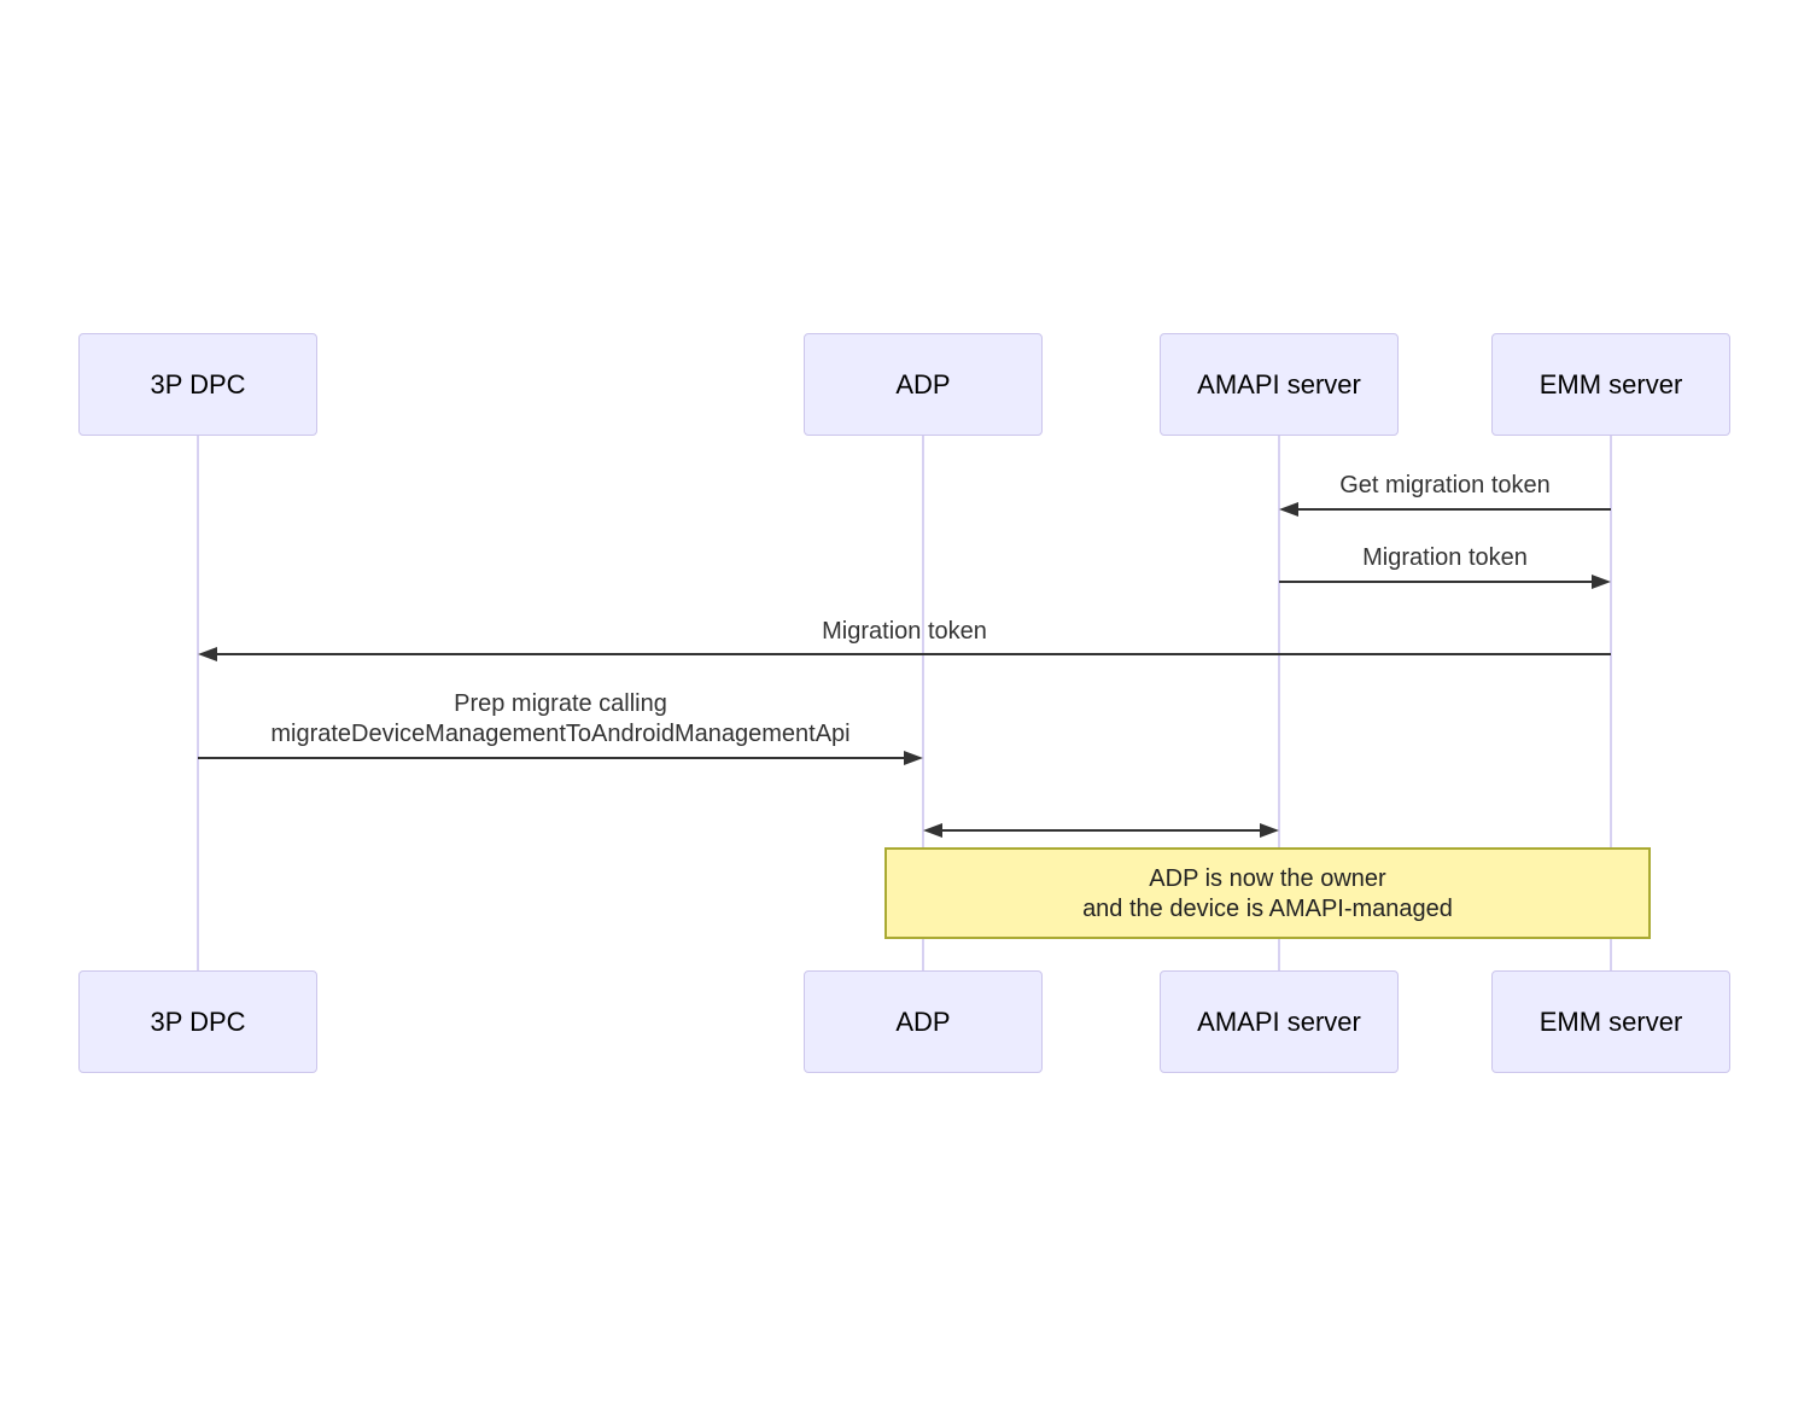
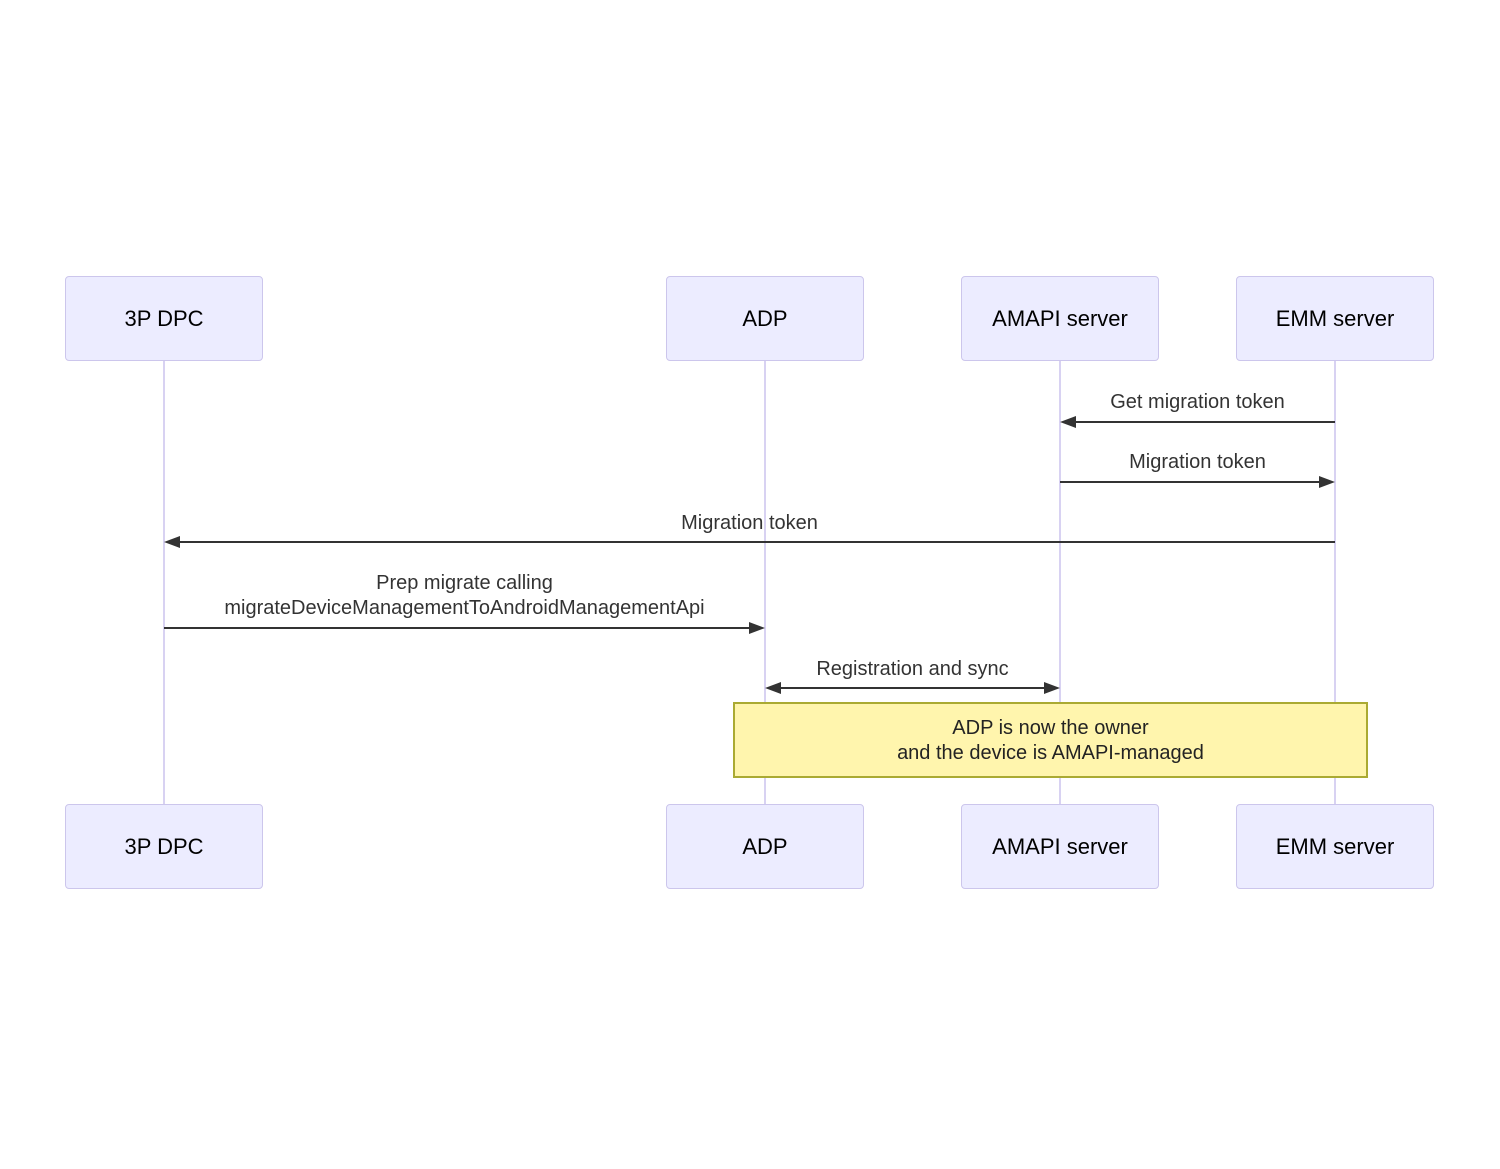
  3P DPC
  ADP
  AMAPI server
  EMM server
  Get migration token
  Migration token
  Migration token
  Prep migrate calling
  migrateDeviceManagementToAndroidManagementApi
+ Registration and sync
  ADP is now the owner
  and the device is AMAPI-managed
  3P DPC
  ADP
  AMAPI server
  EMM server
